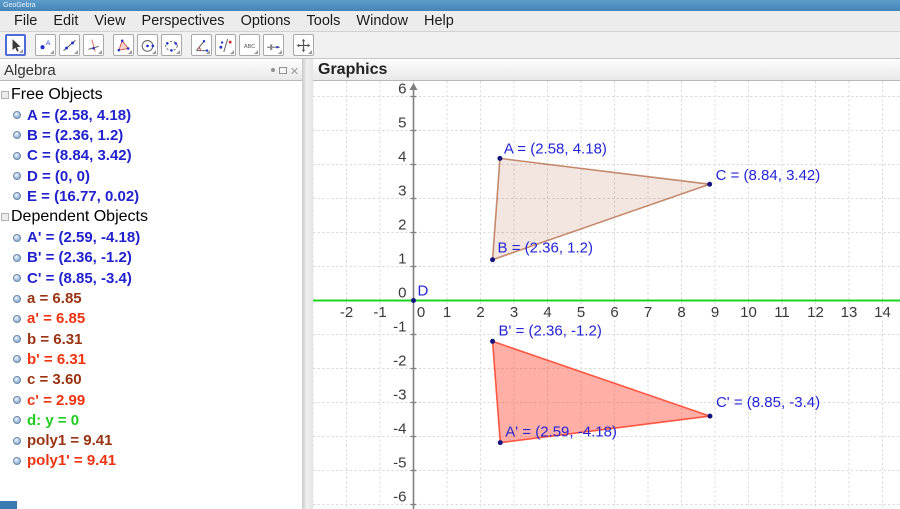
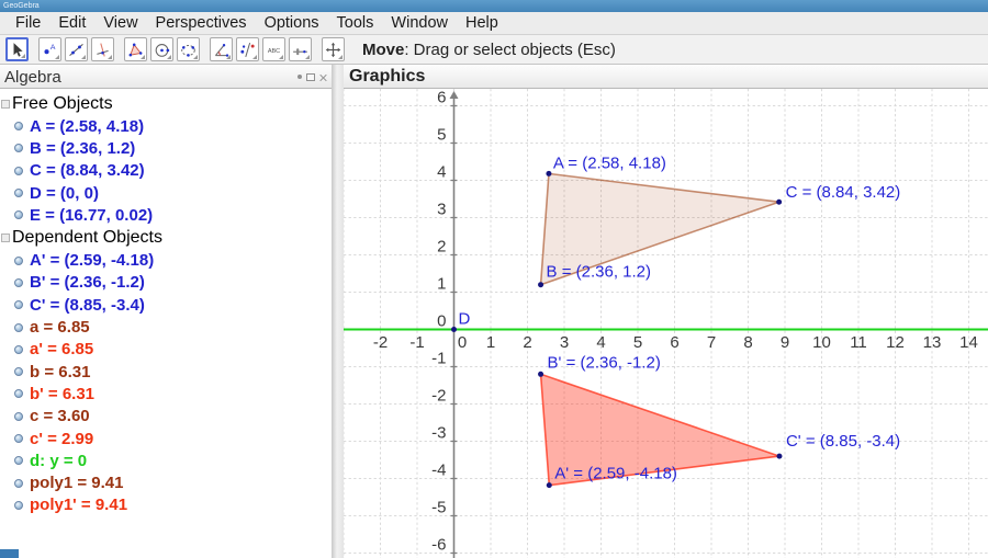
  File
  Edit
  View
  Perspectives
  Options
  Tools
  Window
  Help
+ Move: Drag or select objects (Esc)
  Algebra
  Free Objects
  A = (2.58, 4.18)
  B = (2.36, 1.2)
  C = (8.84, 3.42)
  D = (0, 0)
  E = (16.77, 0.02)
  Dependent Objects
  A' = (2.59, -4.18)
  B' = (2.36, -1.2)
  C' = (8.85, -3.4)
  a = 6.85
  a' = 6.85
  b = 6.31
  b' = 6.31
  c = 3.60
  c' = 2.99
  d: y = 0
  poly1 = 9.41
  poly1' = 9.41
  Graphics
  -2
  -1
  0
  1
  2
  3
  4
  5
  6
  7
  8
  9
  10
  11
  12
  13
  14
  6
  5
  4
  3
  2
  1
  0
  -1
  -2
  -3
  -4
  -5
  -6
  A = (2.58, 4.18)
  B = (2.36, 1.2)
  C = (8.84, 3.42)
  D
  A' = (2.59, -4.18)
  B' = (2.36, -1.2)
  C' = (8.85, -3.4)
